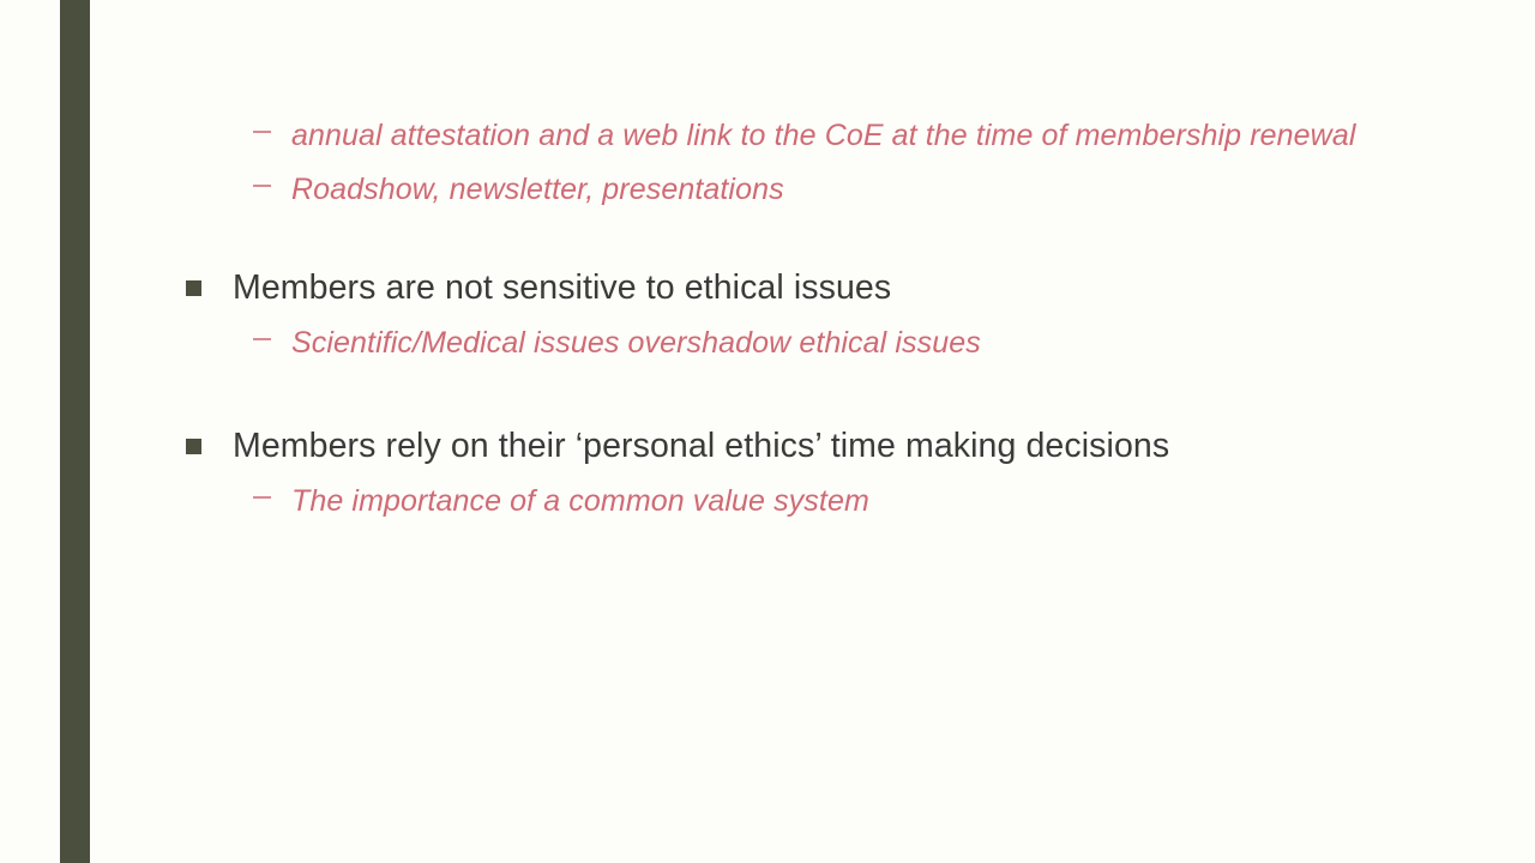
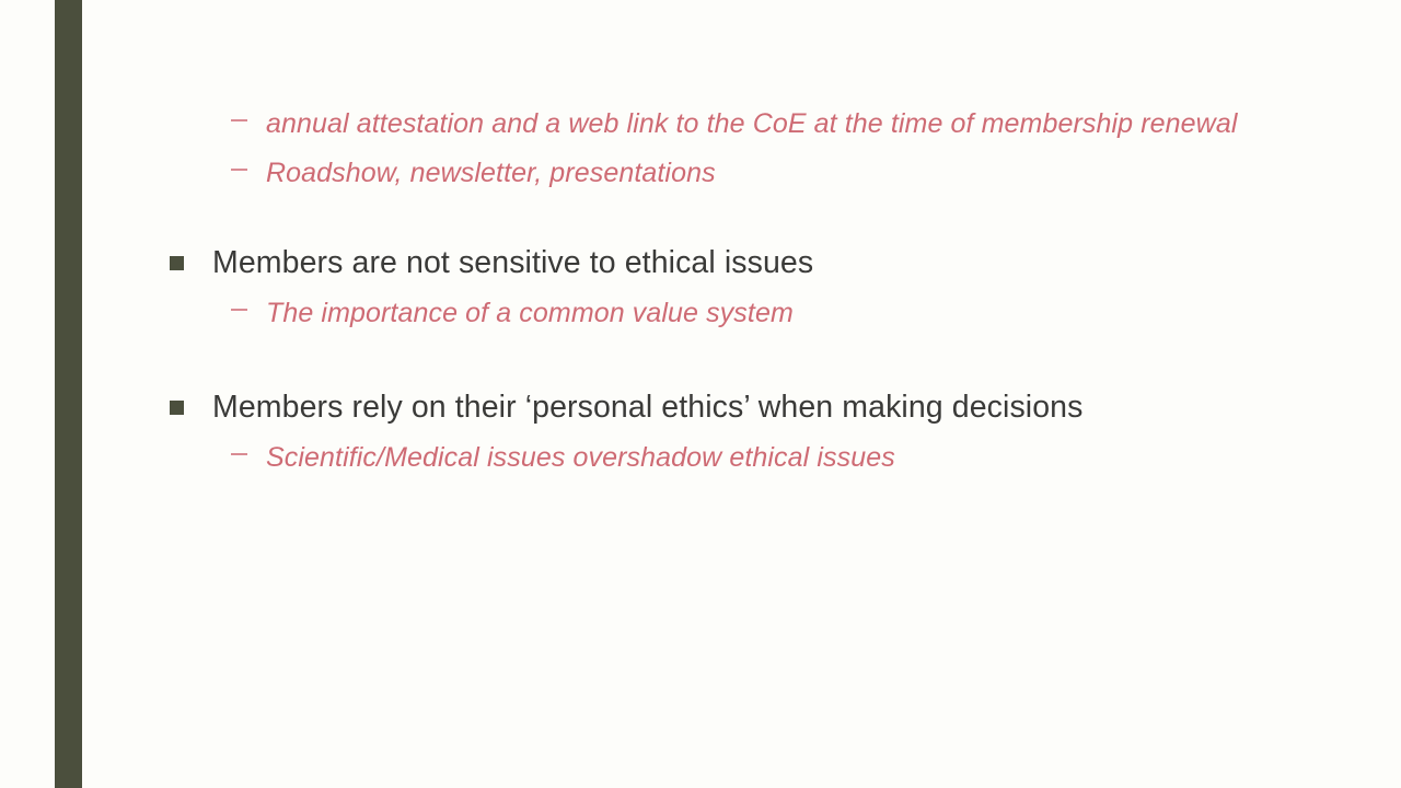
  annual attestation and a web link to the CoE at the time of membership renewal
  Roadshow, newsletter, presentations
  Members are not sensitive to ethical issues
- Scientific/Medical issues overshadow ethical issues
+ The importance of a common value system
- Members rely on their ‘personal ethics’ time making decisions
+ Members rely on their ‘personal ethics’ when making decisions
- The importance of a common value system
+ Scientific/Medical issues overshadow ethical issues
